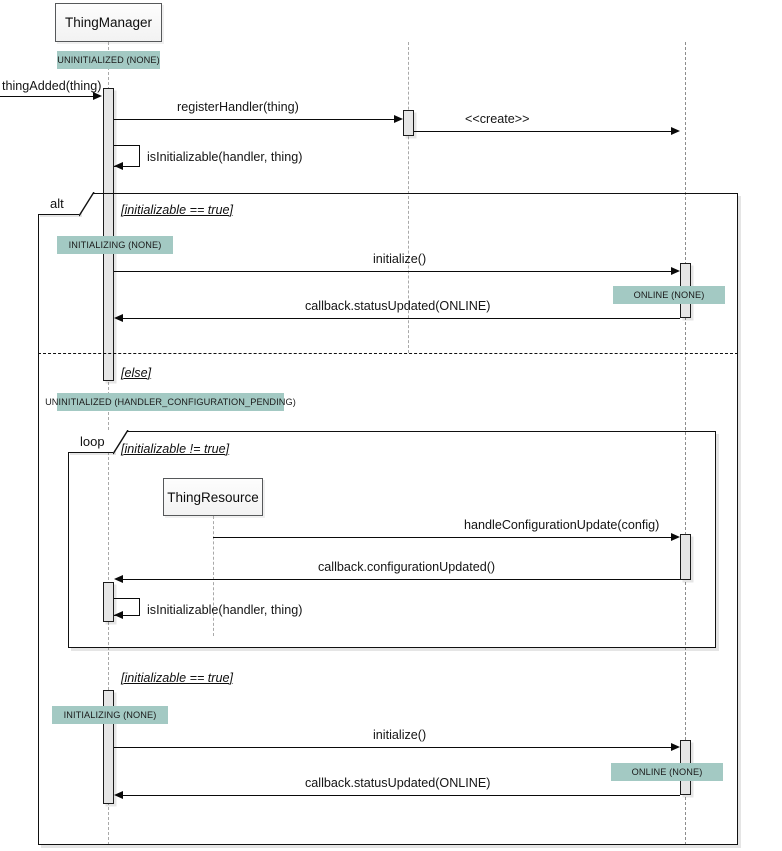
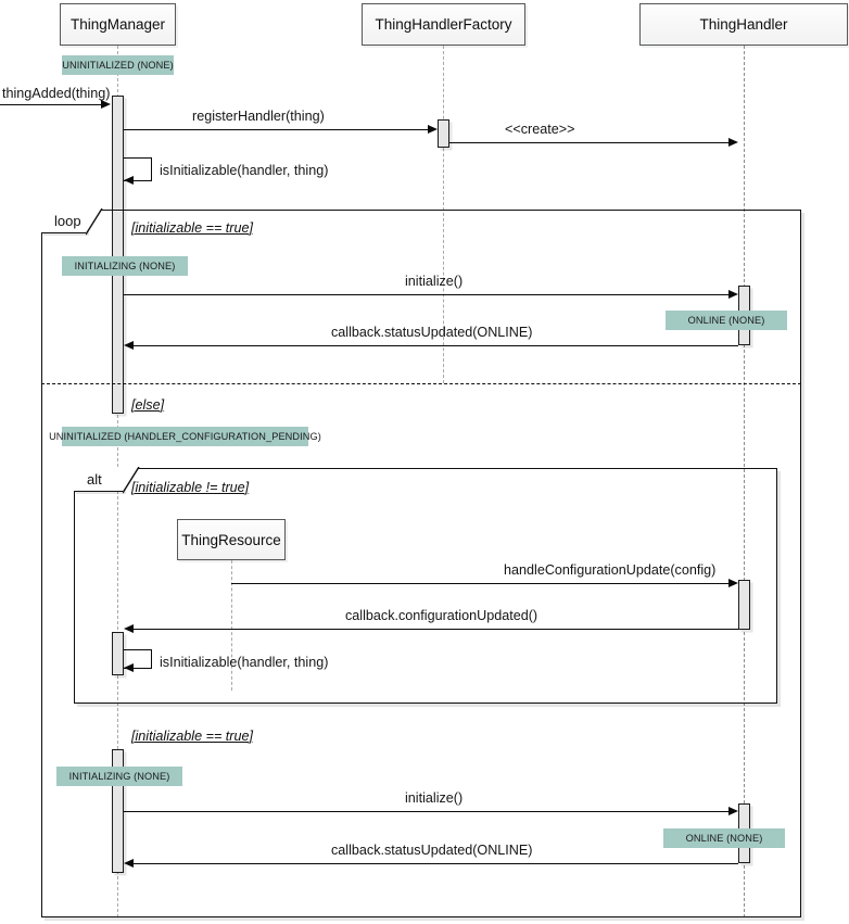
  ThingManager
+ ThingHandlerFactory
+ ThingHandler
  ThingResource
  UNINITIALIZED (NONE)
  thingAdded(thing)
  registerHandler(thing)
  <<create>>
  isInitializable(handler, thing)
- alt
+ loop
  [initializable == true]
  INITIALIZING (NONE)
  initialize()
  ONLINE (NONE)
  callback.statusUpdated(ONLINE)
  [else]
  UNINITIALIZED (HANDLER_CONFIGURATION_PENDING)
- loop
+ alt
  [initializable != true]
  handleConfigurationUpdate(config)
  callback.configurationUpdated()
  isInitializable(handler, thing)
  [initializable == true]
  INITIALIZING (NONE)
  initialize()
  ONLINE (NONE)
  callback.statusUpdated(ONLINE)
